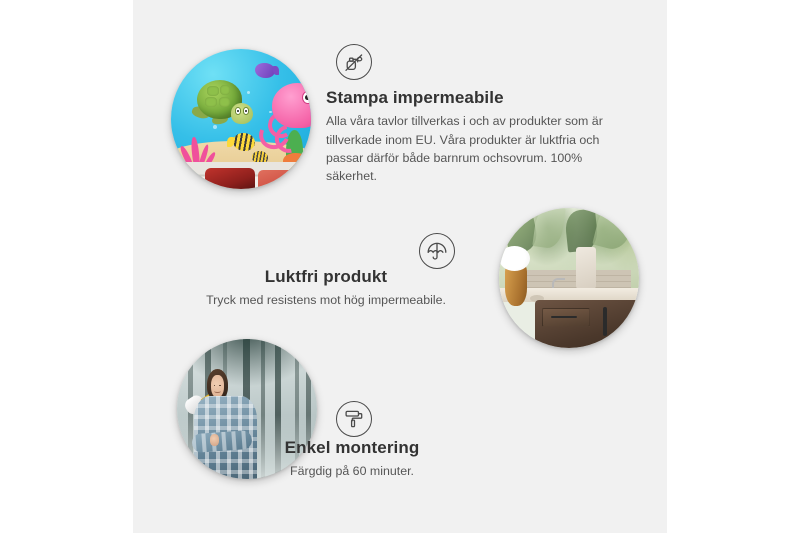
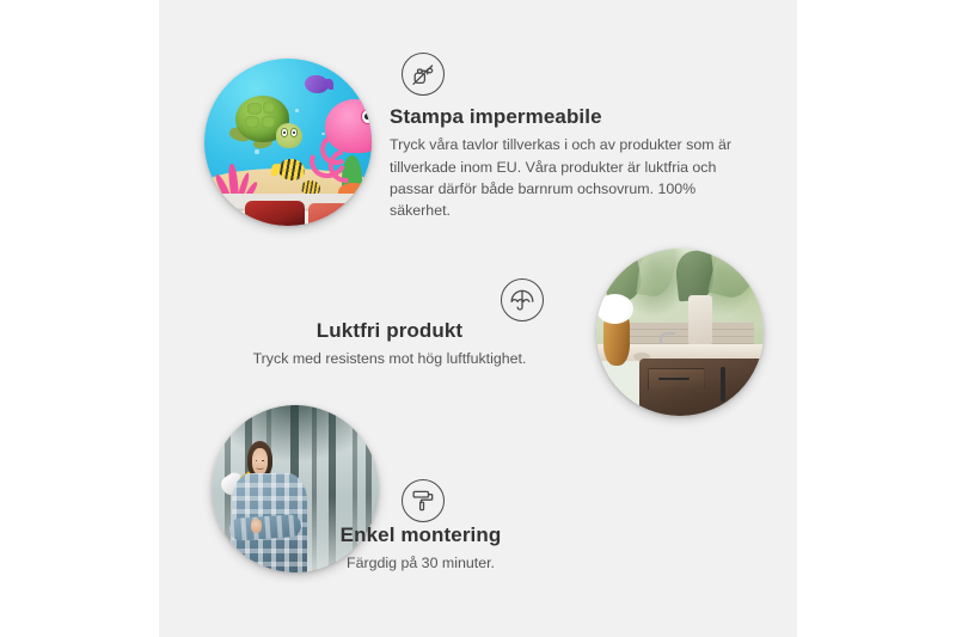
  Stampa impermeabile
- Alla våra tavlor tillverkas i och av produkter som är tillverkade inom EU. Våra produkter är luktfria och passar därför både barnrum ochsovrum. 100% säkerhet.
+ Tryck våra tavlor tillverkas i och av produkter som är tillverkade inom EU. Våra produkter är luktfria och passar därför både barnrum ochsovrum. 100% säkerhet.
  Luktfri produkt
- Tryck med resistens mot hög impermeabile.
+ Tryck med resistens mot hög luftfuktighet.
  Enkel montering
- Färgdig på 60 minuter.
+ Färgdig på 30 minuter.
